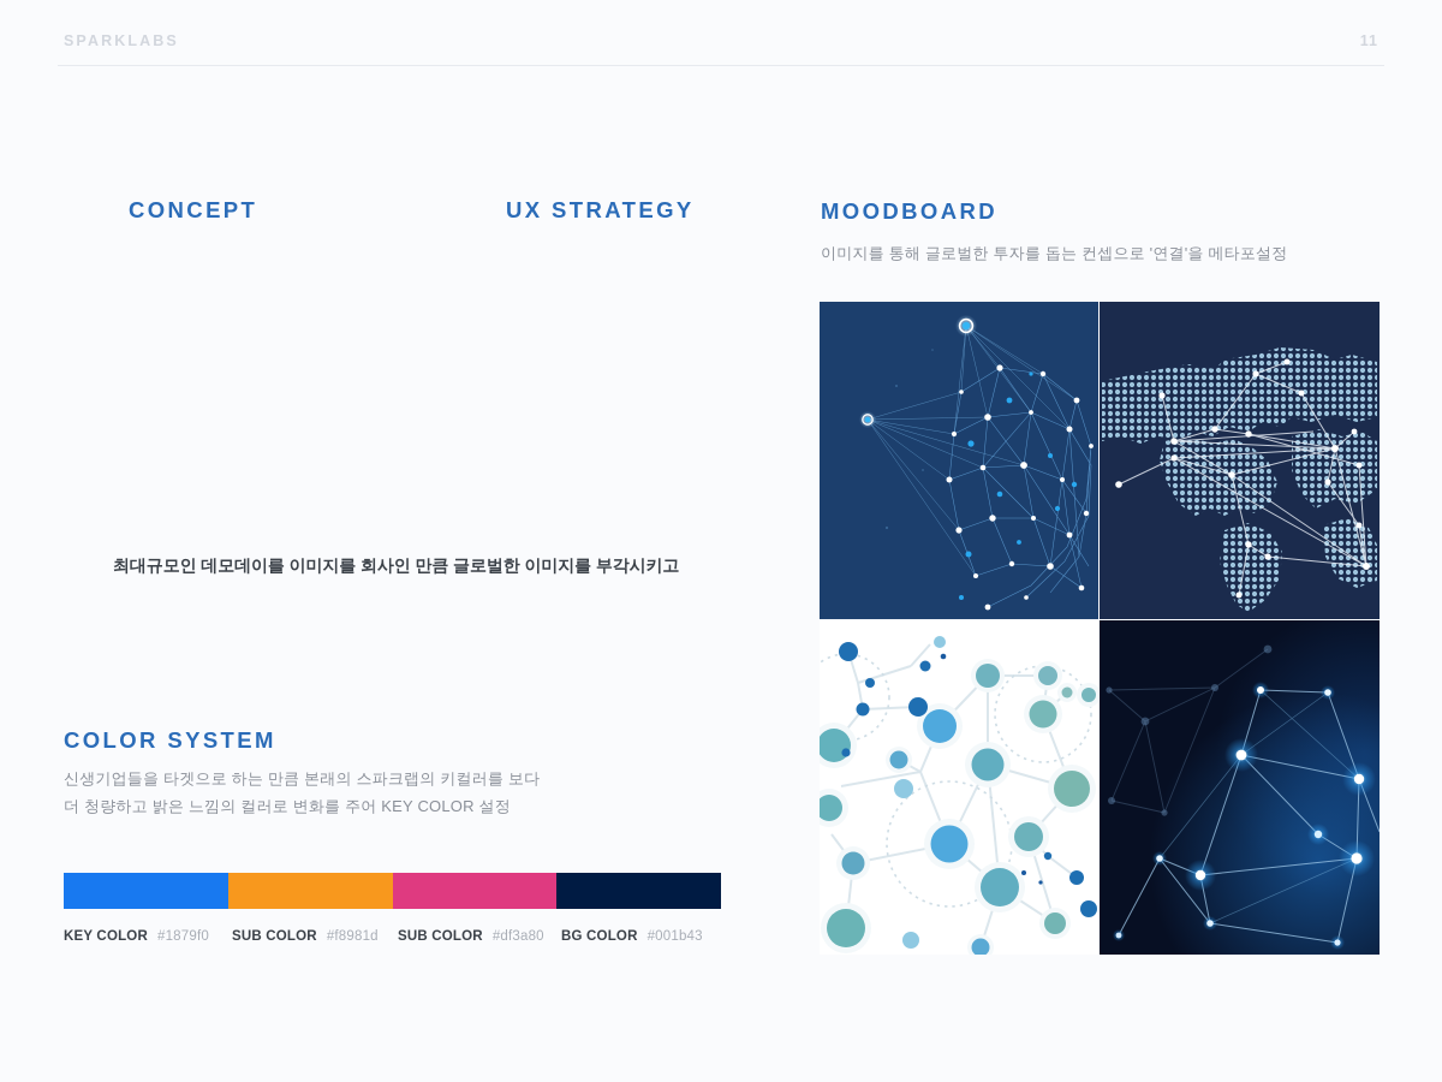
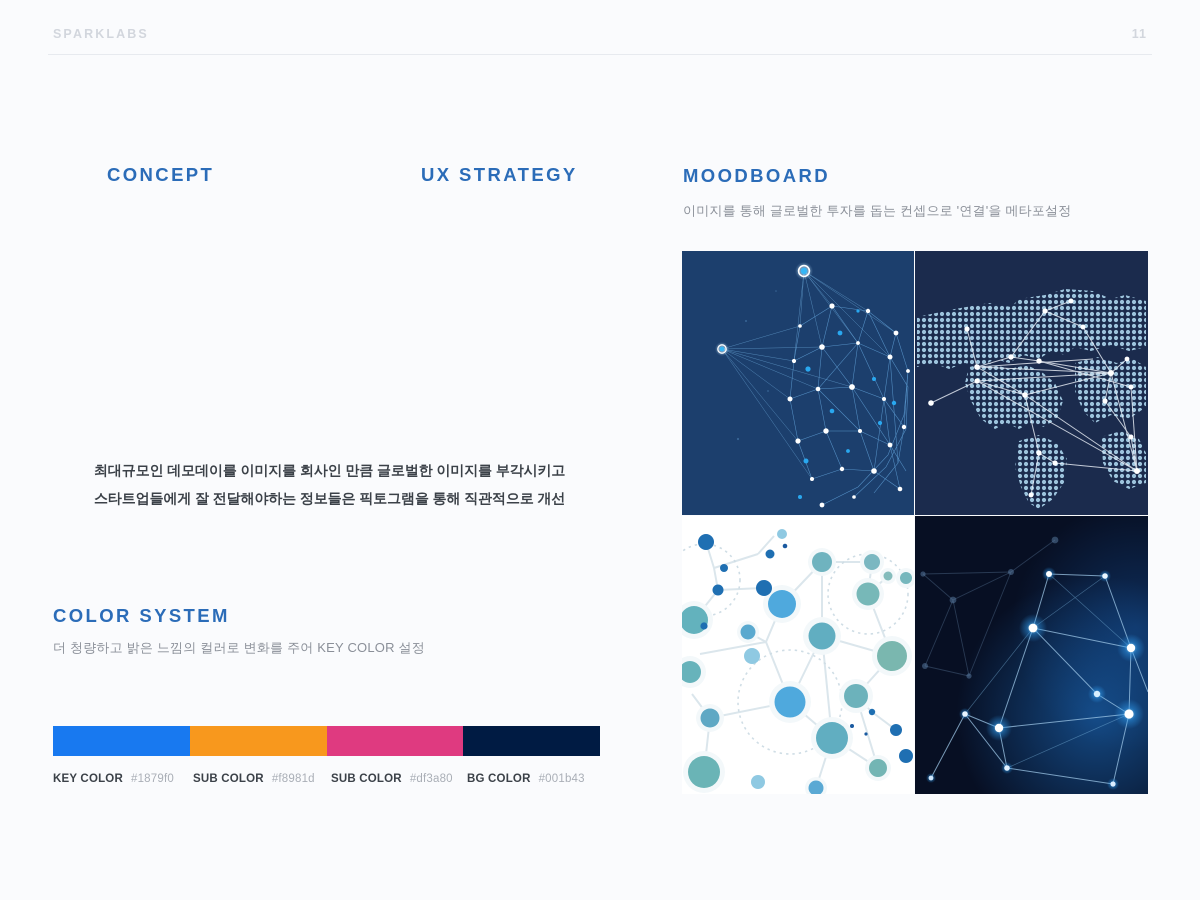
  SPARKLABS
  11
  CONCEPT
  UX STRATEGY
  최대규모인 데모데이를 이미지를 회사인 만큼 글로벌한 이미지를 부각시키고
+ 스타트업들에게 잘 전달해야하는 정보들은 픽토그램을 통해 직관적으로 개선
  COLOR SYSTEM
- 신생기업들을 타겟으로 하는 만큼 본래의 스파크랩의 키컬러를 보다
  더 청량하고 밝은 느낌의 컬러로 변화를 주어 KEY COLOR 설정
  KEY COLOR #1879f0
  SUB COLOR #f8981d
  SUB COLOR #df3a80
  BG COLOR #001b43
  MOODBOARD
  이미지를 통해 글로벌한 투자를 돕는 컨셉으로 '연결'을 메타포설정
